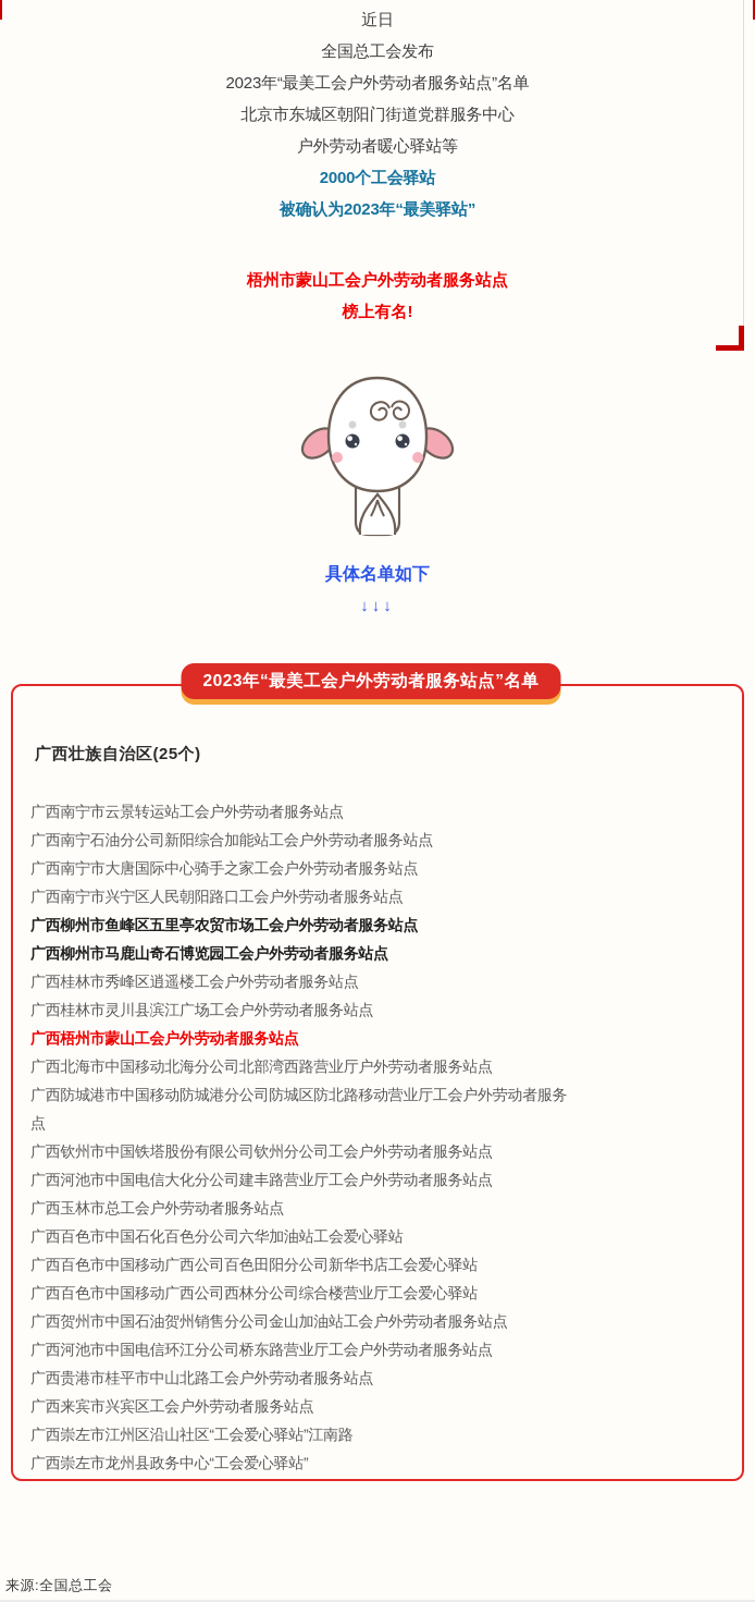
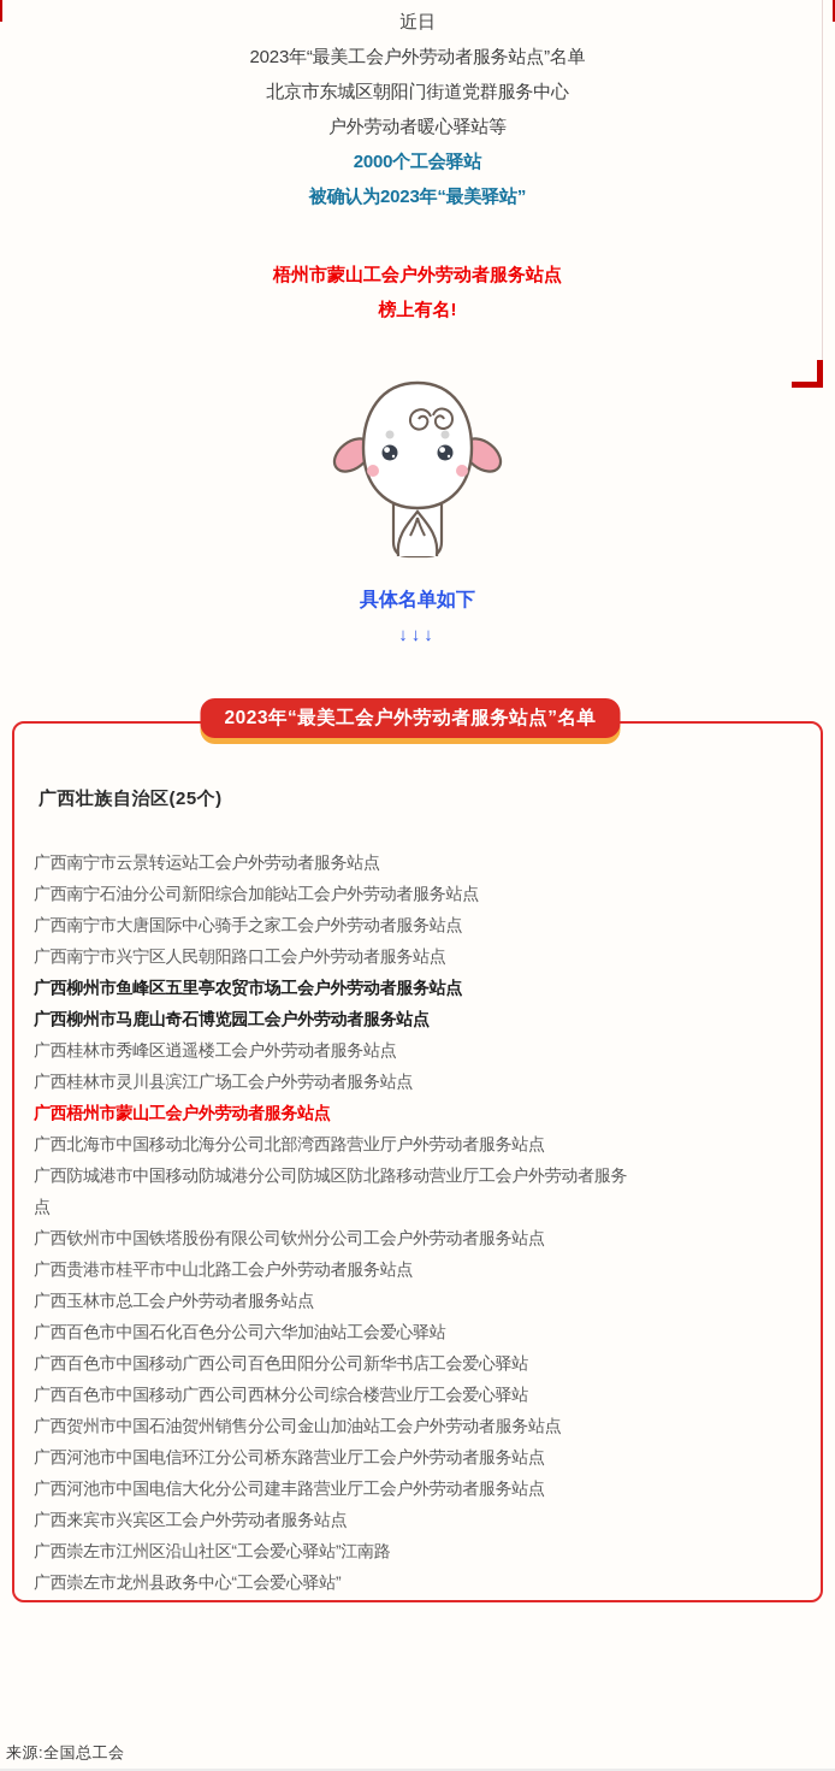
  近日
- 全国总工会发布
  2023年“最美工会户外劳动者服务站点”名单
  北京市东城区朝阳门街道党群服务中心
  户外劳动者暖心驿站等
  2000个工会驿站
  被确认为2023年“最美驿站”
  梧州市蒙山工会户外劳动者服务站点
  榜上有名!
  具体名单如下
  ↓↓↓
  2023年“最美工会户外劳动者服务站点”名单
  广西壮族自治区(25个)
  广西南宁市云景转运站工会户外劳动者服务站点
  广西南宁石油分公司新阳综合加能站工会户外劳动者服务站点
  广西南宁市大唐国际中心骑手之家工会户外劳动者服务站点
  广西南宁市兴宁区人民朝阳路口工会户外劳动者服务站点
  广西柳州市鱼峰区五里亭农贸市场工会户外劳动者服务站点
  广西柳州市马鹿山奇石博览园工会户外劳动者服务站点
  广西桂林市秀峰区逍遥楼工会户外劳动者服务站点
  广西桂林市灵川县滨江广场工会户外劳动者服务站点
  广西梧州市蒙山工会户外劳动者服务站点
  广西北海市中国移动北海分公司北部湾西路营业厅户外劳动者服务站点
  广西防城港市中国移动防城港分公司防城区防北路移动营业厅工会户外劳动者服务点
  广西钦州市中国铁塔股份有限公司钦州分公司工会户外劳动者服务站点
- 广西河池市中国电信大化分公司建丰路营业厅工会户外劳动者服务站点
+ 广西贵港市桂平市中山北路工会户外劳动者服务站点
  广西玉林市总工会户外劳动者服务站点
  广西百色市中国石化百色分公司六华加油站工会爱心驿站
  广西百色市中国移动广西公司百色田阳分公司新华书店工会爱心驿站
  广西百色市中国移动广西公司西林分公司综合楼营业厅工会爱心驿站
  广西贺州市中国石油贺州销售分公司金山加油站工会户外劳动者服务站点
  广西河池市中国电信环江分公司桥东路营业厅工会户外劳动者服务站点
- 广西贵港市桂平市中山北路工会户外劳动者服务站点
+ 广西河池市中国电信大化分公司建丰路营业厅工会户外劳动者服务站点
  广西来宾市兴宾区工会户外劳动者服务站点
  广西崇左市江州区沿山社区“工会爱心驿站”江南路
  广西崇左市龙州县政务中心“工会爱心驿站”
  来源:全国总工会
